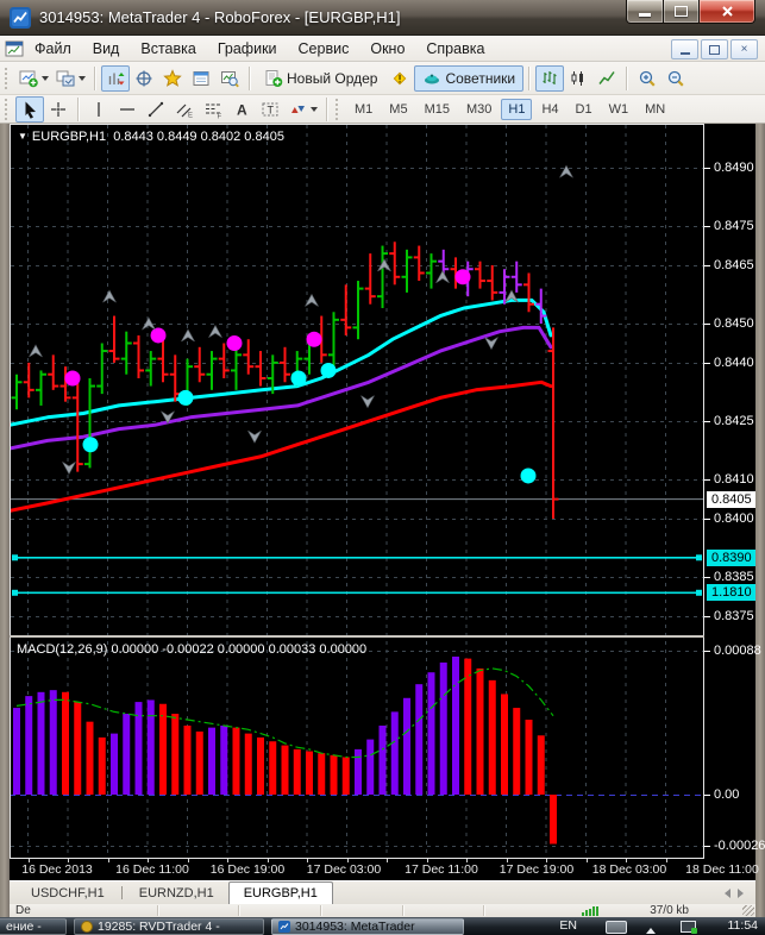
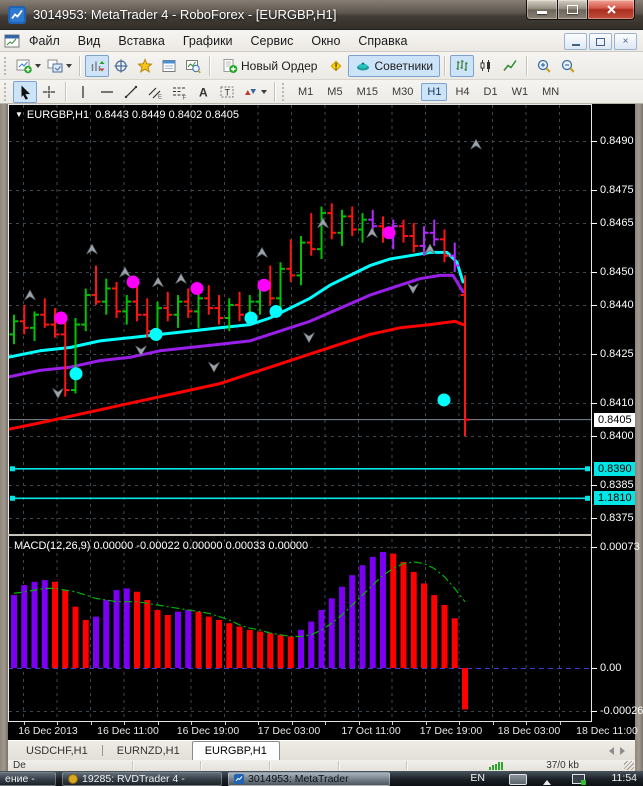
  3014953: MetaTrader 4 - RoboForex - [EURGBP,H1]
  Файл
  Вид
  Вставка
  Графики
  Сервис
  Окно
  Справка
  ×
  Новый Ордер
  Советники
  A
  T
  M1
  M5
  M15
  M30
  H1
  H4
  D1
  W1
  MN
  ▼ EURGBP,H1 0.8443 0.8449 0.8402 0.8405
  MACD(12,26,9) 0.00000 -0.00022 0.00000 0.00033 0.00000
  0.8490
  0.8475
  0.8465
  0.8450
  0.8440
  0.8425
  0.8410
  0.8400
  0.8385
  0.8375
  0.8405
  0.8390
  1.1810
- 0.00088
+ 0.00073
  0.00
  -0.00026
  16 Dec 2013
  16 Dec 11:00
  16 Dec 19:00
  17 Dec 03:00
- 17 Dec 11:00
+ 17 Oct 11:00
  17 Dec 19:00
  18 Dec 03:00
  18 Dec 11:00
  USDCHF,H1
  EURNZD,H1
  EURGBP,H1
  De
  37/0 kb
  ение -
  19285: RVDTrader 4 -
  3014953: MetaTrader
  EN
  11:54
